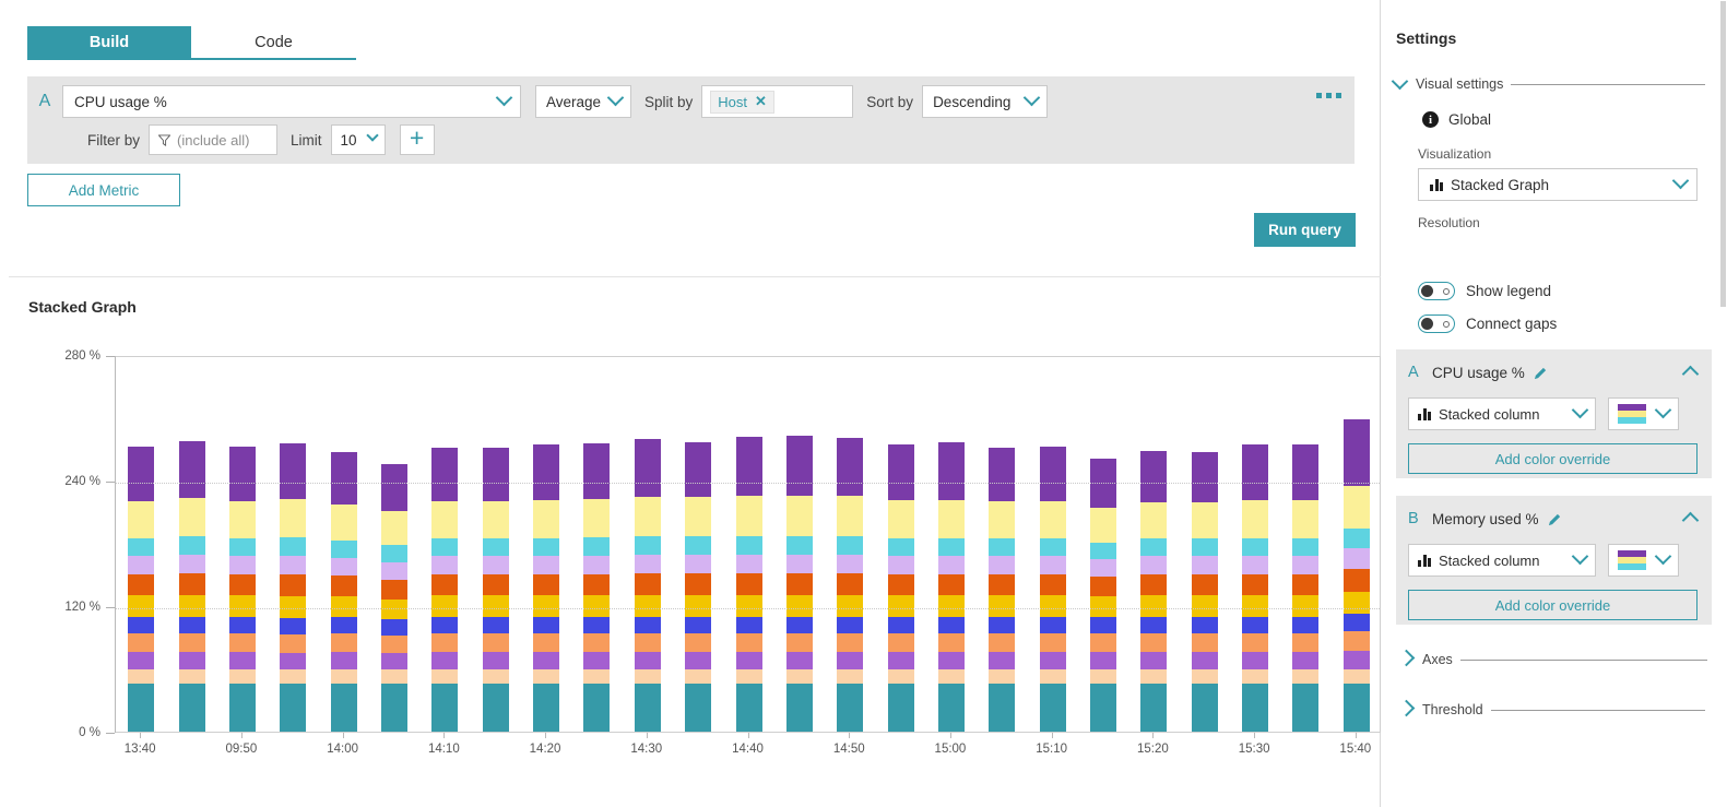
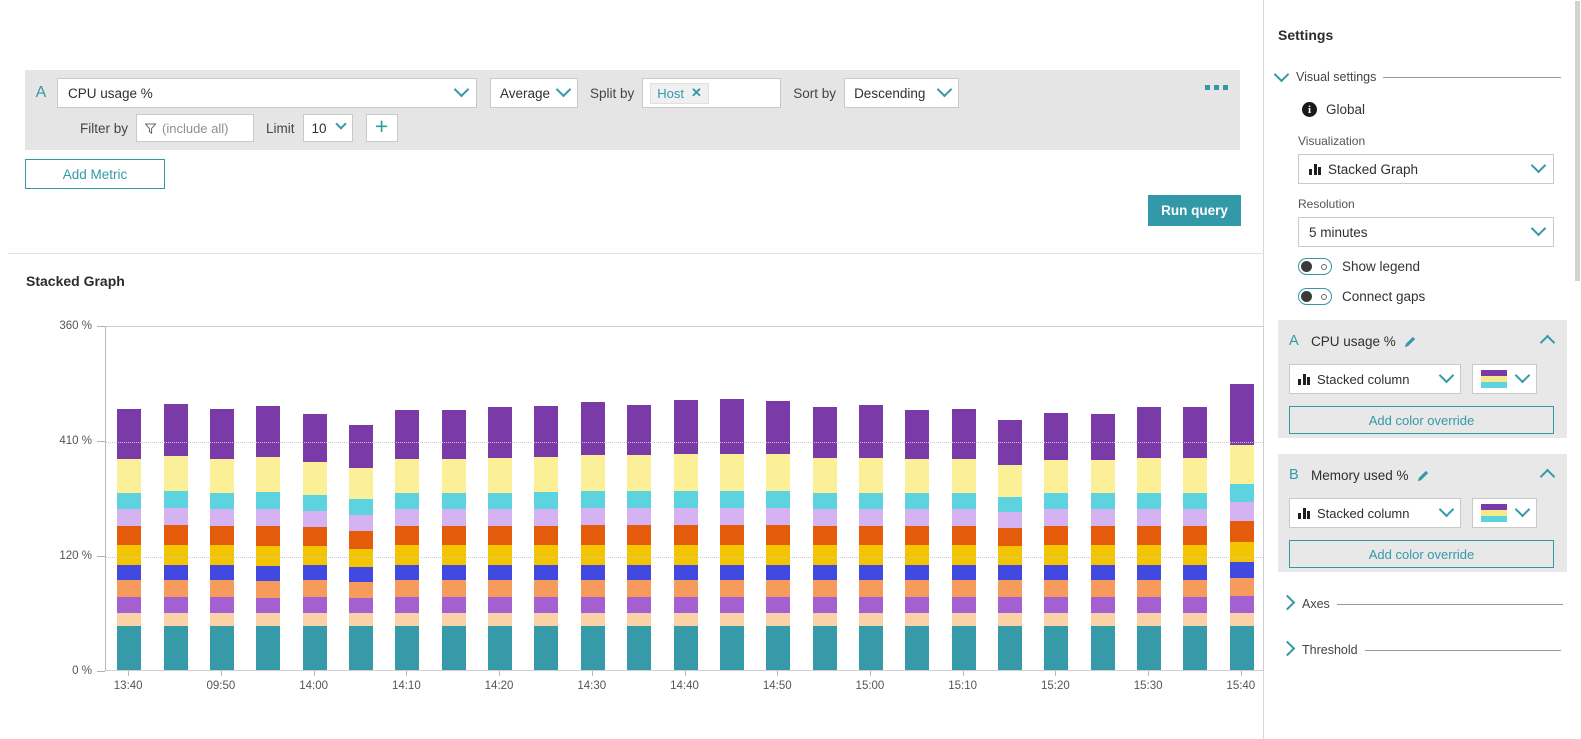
- Build
- Code
  A
  CPU usage %
  Average
  Split by
  Host
  ✕
  Sort by
  Descending
  Filter by
  (include all)
  Limit
  10
  +
  Add Metric
  Run query
  Stacked Graph
  0 %
  120 %
- 240 %
+ 410 %
- 280 %
+ 360 %
  13:40
  09:50
  14:00
  14:10
  14:20
  14:30
  14:40
  14:50
  15:00
  15:10
  15:20
  15:30
  15:40
  Settings
  Visual settings
  i
  Global
  Visualization
  Stacked Graph
  Resolution
+ 5 minutes
  Show legend
  Connect gaps
  A
  CPU usage %
  Stacked column
  Add color override
  B
  Memory used %
  Stacked column
  Add color override
  Axes
  Threshold
